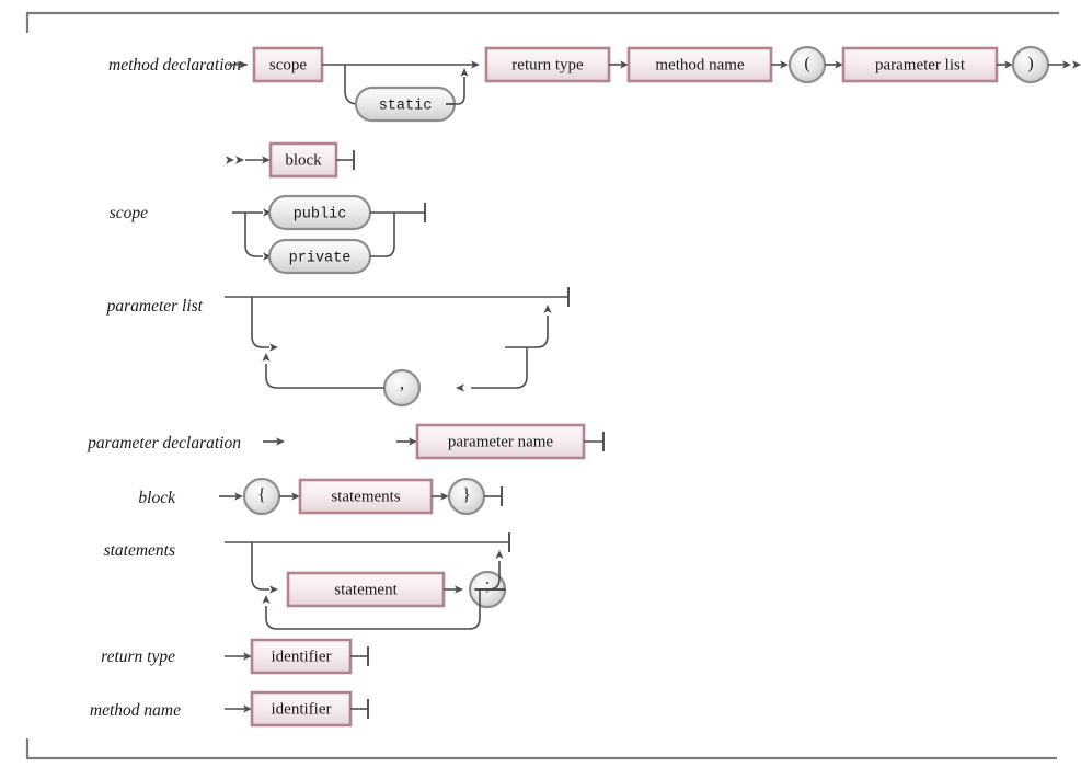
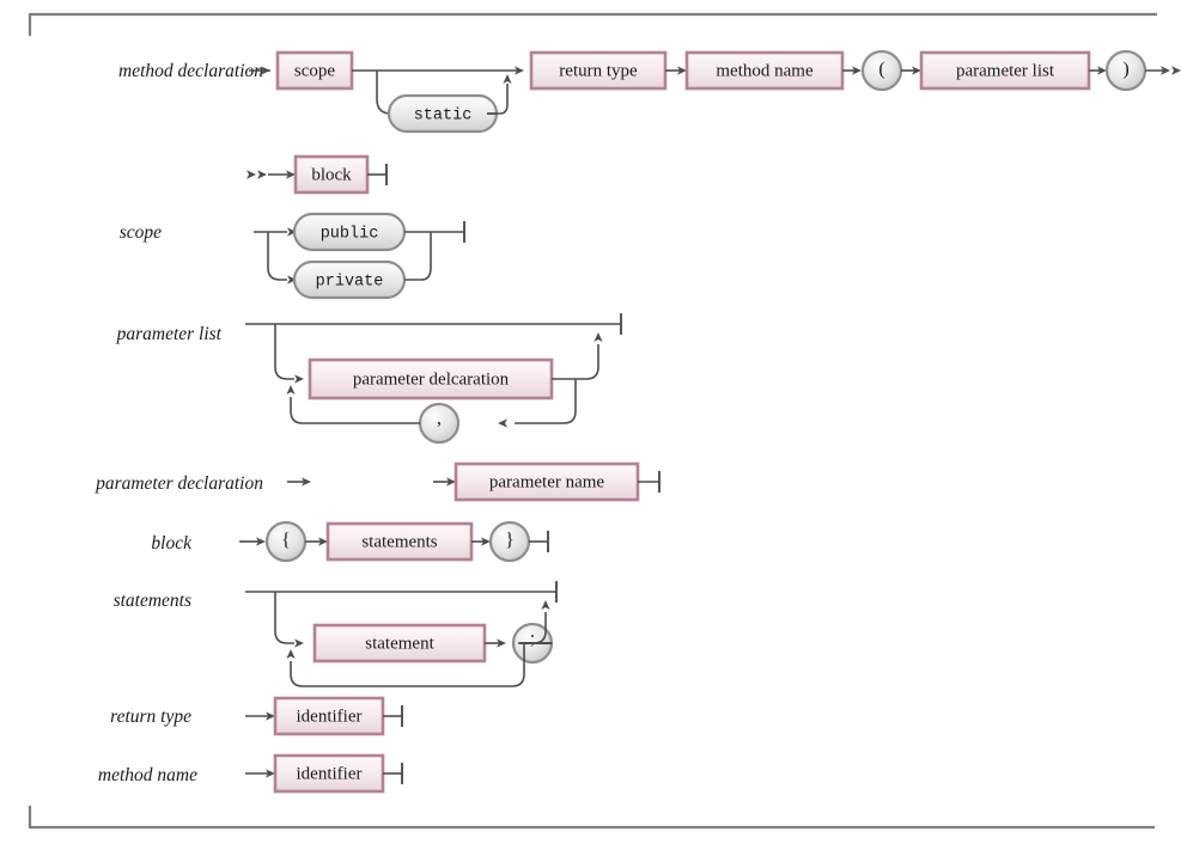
  method declarati
  scope
  static
  return type
  method name
  (
  parameter list
  )
  block
  scope
  public
  private
  parameter list
+ parameter delcaration
  ,
  parameter declaration
  parameter name
  block
  {
  statements
  }
  statements
  statement
  ;
  return type
  identifier
  method name
  identifier
